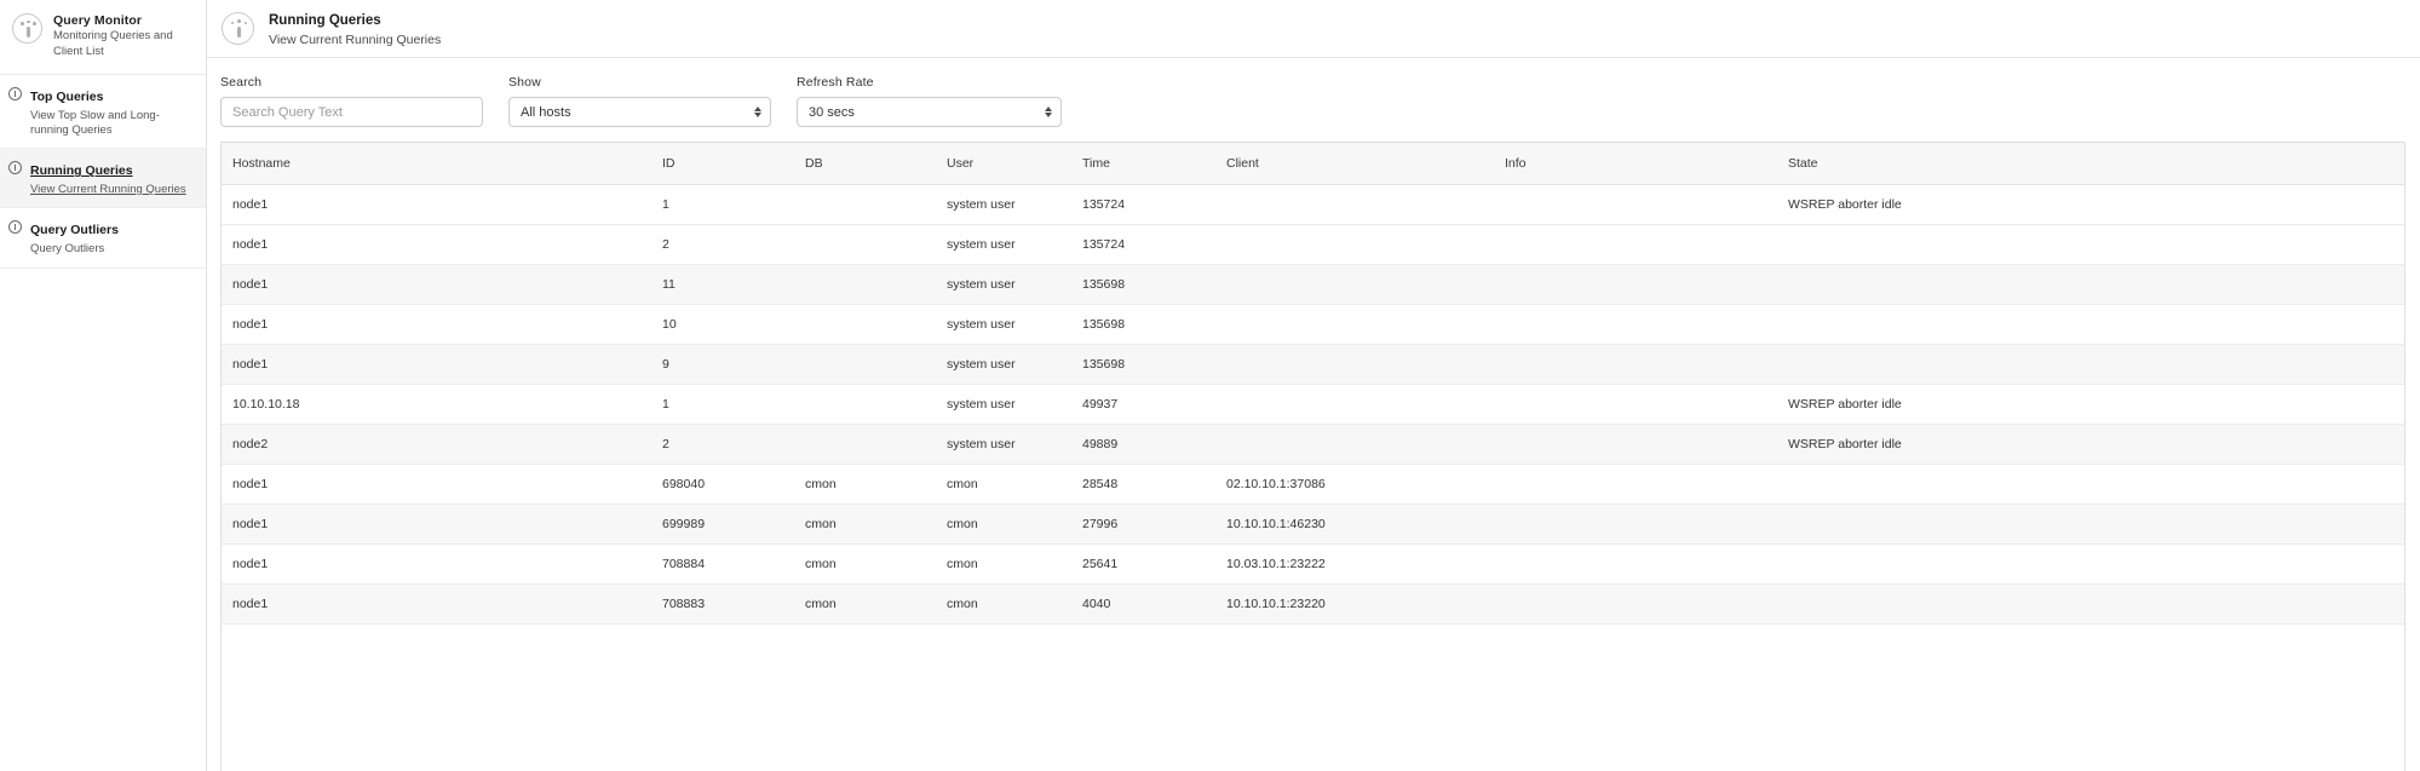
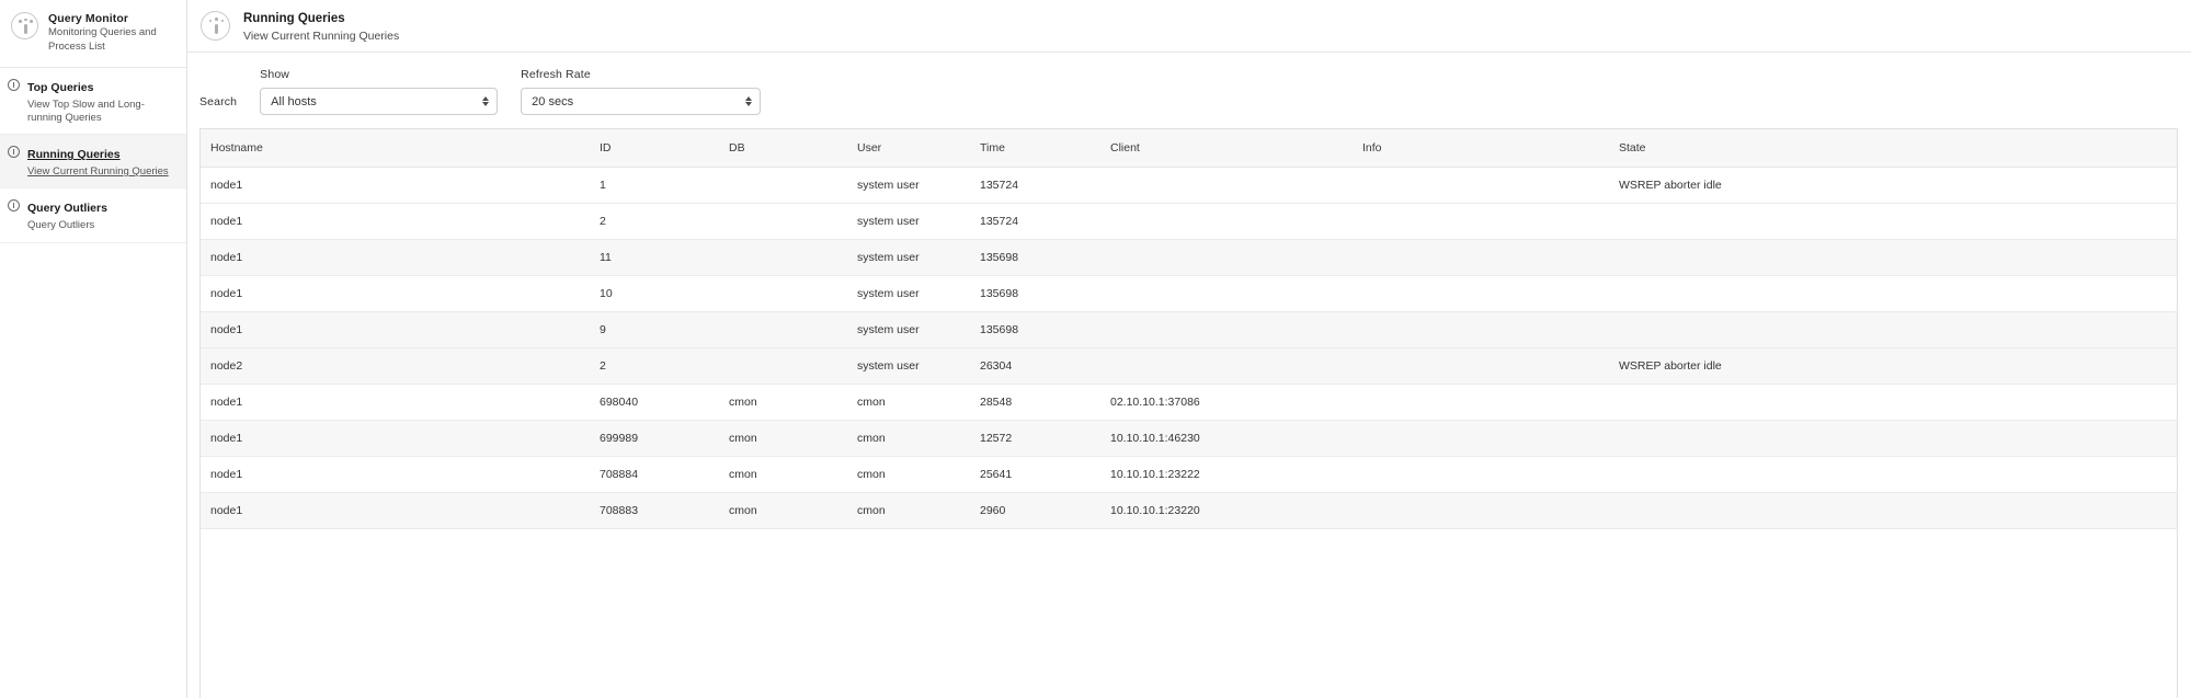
  Query Monitor
- Monitoring Queries and Client List
+ Monitoring Queries and Process List
  Top Queries
  View Top Slow and Long-running Queries
  Running Queries
  View Current Running Queries
  Query Outliers
  Query Outliers
  Running Queries
  View Current Running Queries
  Search
- Search Query Text
  Show
  All hosts
  Refresh Rate
- 30 secs
+ 20 secs
  Hostname	ID	DB	User	Time	Client	Info	State
  node1	1		system user	135724			WSREP aborter idle
  node1	2		system user	135724
  node1	11		system user	135698
  node1	10		system user	135698
  node1	9		system user	135698
- 10.10.10.18	1		system user	49937			WSREP aborter idle
- node2	2		system user	49889			WSREP aborter idle
+ node2	2		system user	26304			WSREP aborter idle
  node1	698040	cmon	cmon	28548	02.10.10.1:37086
- node1	699989	cmon	cmon	27996	10.10.10.1:46230
+ node1	699989	cmon	cmon	12572	10.10.10.1:46230
- node1	708884	cmon	cmon	25641	10.03.10.1:23222
+ node1	708884	cmon	cmon	25641	10.10.10.1:23222
- node1	708883	cmon	cmon	4040	10.10.10.1:23220
+ node1	708883	cmon	cmon	2960	10.10.10.1:23220
